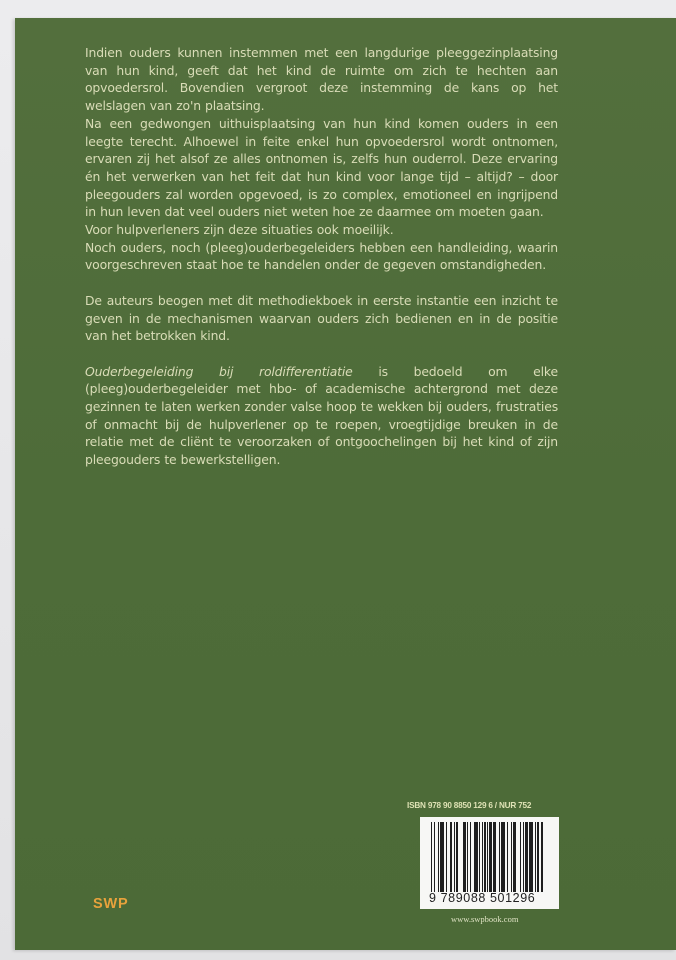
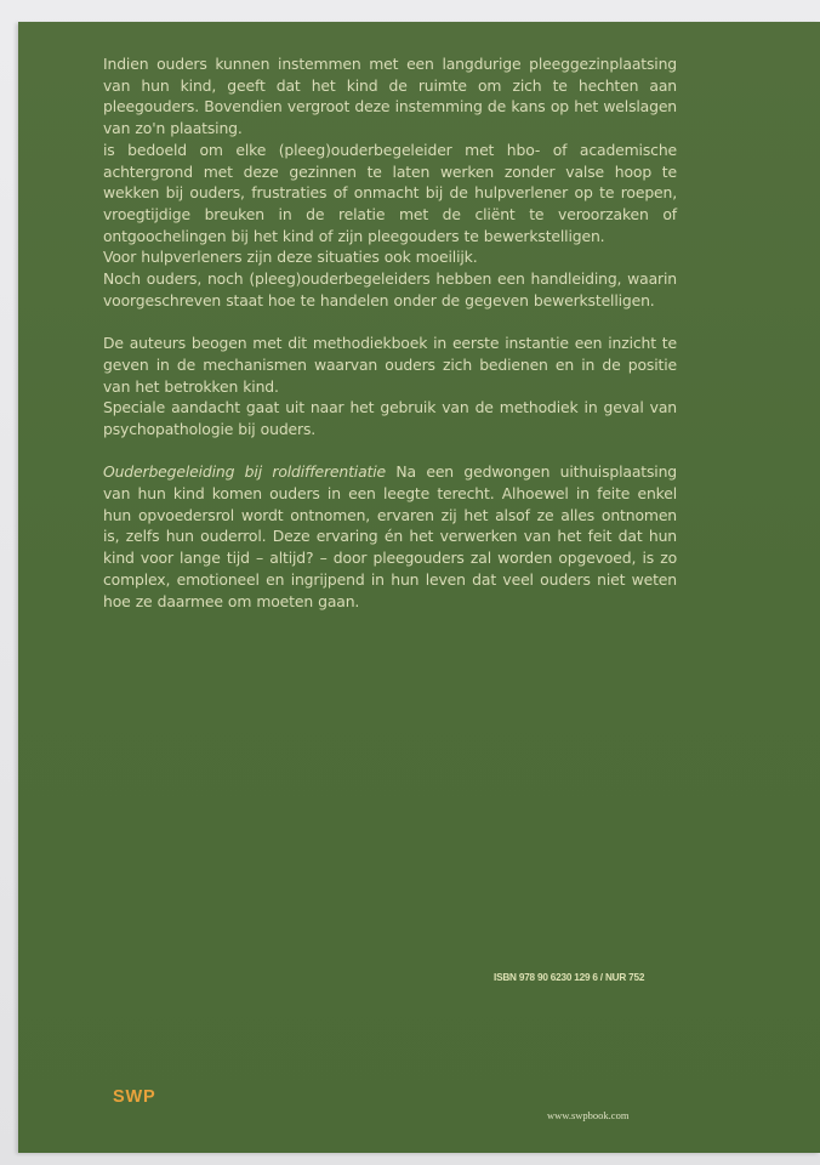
- Indien ouders kunnen instemmen met een langdurige pleeggezinplaatsing van hun kind, geeft dat het kind de ruimte om zich te hechten aan opvoedersrol. Bovendien vergroot deze instemming de kans op het welslagen van zo'n plaatsing.
+ Indien ouders kunnen instemmen met een langdurige pleeggezinplaatsing van hun kind, geeft dat het kind de ruimte om zich te hechten aan pleegouders. Bovendien vergroot deze instemming de kans op het welslagen van zo'n plaatsing.
- Na een gedwongen uithuisplaatsing van hun kind komen ouders in een leegte terecht. Alhoewel in feite enkel hun opvoedersrol wordt ontnomen, ervaren zij het alsof ze alles ontnomen is, zelfs hun ouderrol. Deze ervaring én het verwerken van het feit dat hun kind voor lange tijd – altijd? – door pleegouders zal worden opgevoed, is zo complex, emotioneel en ingrijpend in hun leven dat veel ouders niet weten hoe ze daarmee om moeten gaan.
+ is bedoeld om elke (pleeg)ouderbegeleider met hbo- of academische achtergrond met deze gezinnen te laten werken zonder valse hoop te wekken bij ouders, frustraties of onmacht bij de hulpverlener op te roepen, vroegtijdige breuken in de relatie met de cliënt te veroorzaken of ontgoochelingen bij het kind of zijn pleegouders te bewerkstelligen.
  Voor hulpverleners zijn deze situaties ook moeilijk.
- Noch ouders, noch (pleeg)ouderbegeleiders hebben een handleiding, waarin voorgeschreven staat hoe te handelen onder de gegeven omstandigheden.
+ Noch ouders, noch (pleeg)ouderbegeleiders hebben een handleiding, waarin voorgeschreven staat hoe te handelen onder de gegeven bewerkstelligen.
  De auteurs beogen met dit methodiekboek in eerste instantie een inzicht te geven in de mechanismen waarvan ouders zich bedienen en in de positie van het betrokken kind.
+ Speciale aandacht gaat uit naar het gebruik van de methodiek in geval van psychopathologie bij ouders.
- Ouderbegeleiding bij roldifferentiatie is bedoeld om elke (pleeg)ouderbegeleider met hbo- of academische achtergrond met deze gezinnen te laten werken zonder valse hoop te wekken bij ouders, frustraties of onmacht bij de hulpverlener op te roepen, vroegtijdige breuken in de relatie met de cliënt te veroorzaken of ontgoochelingen bij het kind of zijn pleegouders te bewerkstelligen.
+ Ouderbegeleiding bij roldifferentiatie Na een gedwongen uithuisplaatsing van hun kind komen ouders in een leegte terecht. Alhoewel in feite enkel hun opvoedersrol wordt ontnomen, ervaren zij het alsof ze alles ontnomen is, zelfs hun ouderrol. Deze ervaring én het verwerken van het feit dat hun kind voor lange tijd – altijd? – door pleegouders zal worden opgevoed, is zo complex, emotioneel en ingrijpend in hun leven dat veel ouders niet weten hoe ze daarmee om moeten gaan.
- ISBN 978 90 8850 129 6 / NUR 752
+ ISBN 978 90 6230 129 6 / NUR 752
- 9 789088 501296
  www.swpbook.com
  SWP
